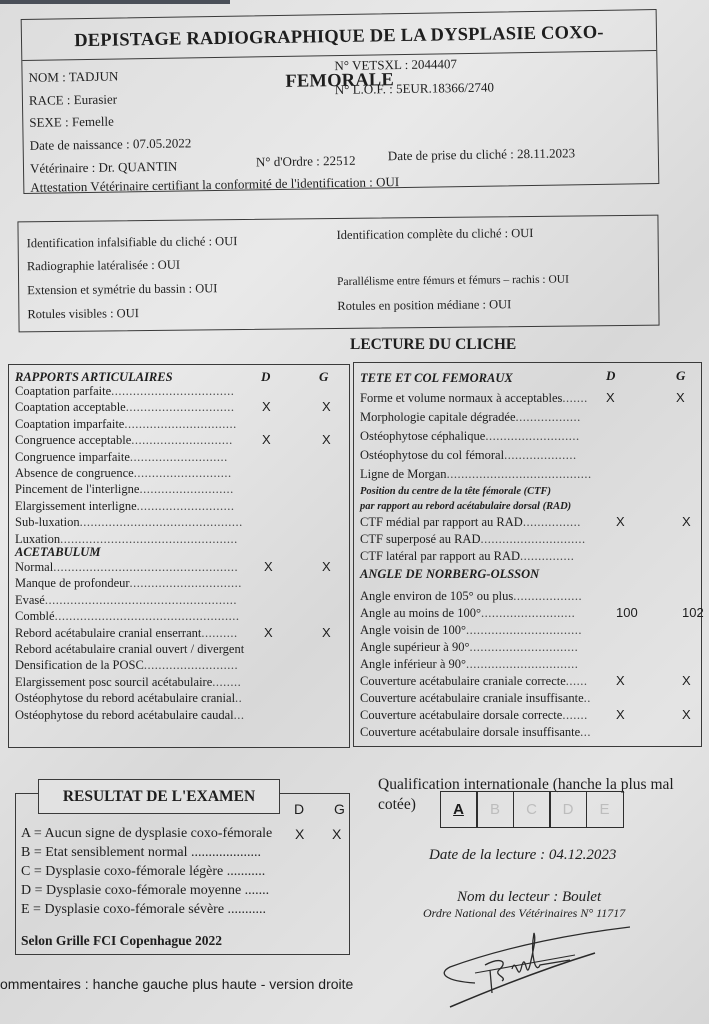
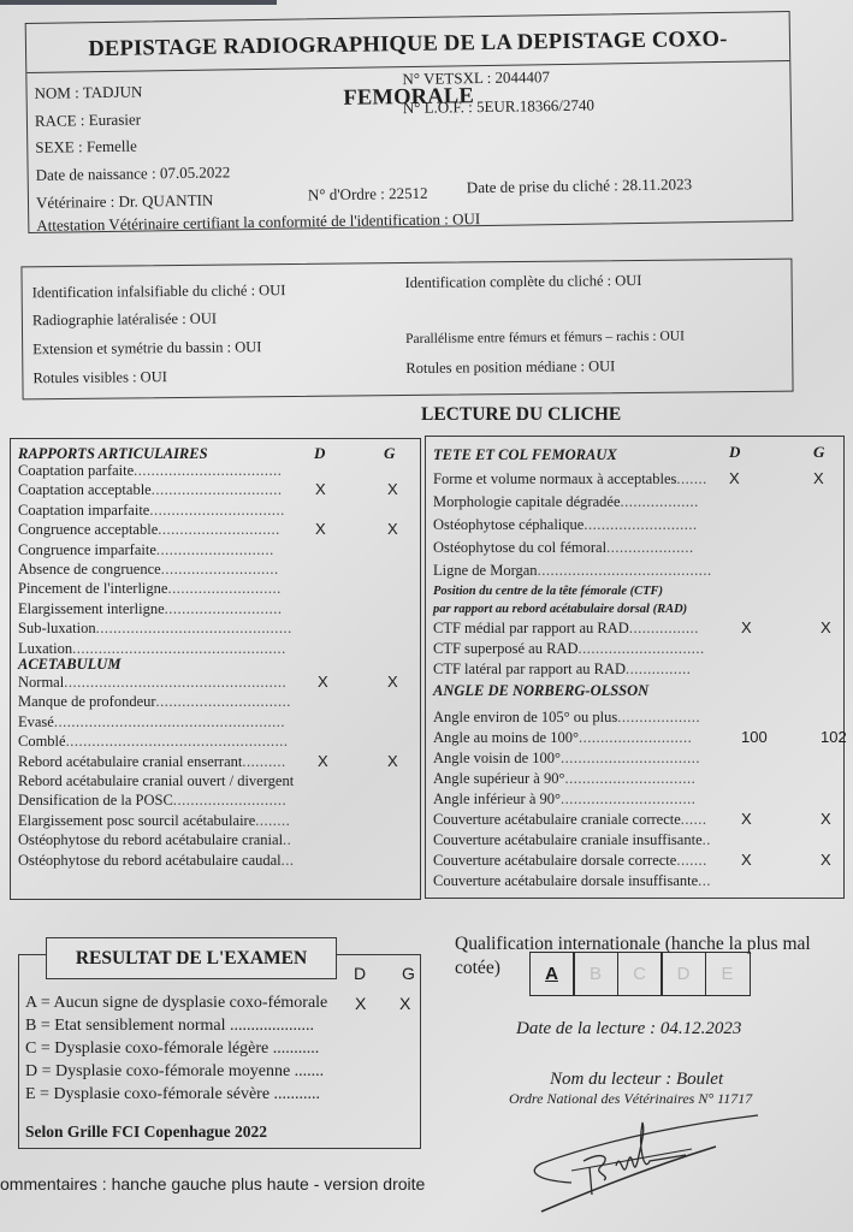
- DEPISTAGE RADIOGRAPHIQUE DE LA DYSPLASIE COXO-FEMORALE
+ DEPISTAGE RADIOGRAPHIQUE DE LA DEPISTAGE COXO-FEMORALE
  NOM : TADJUN
  RACE : Eurasier
  SEXE : Femelle
  Date de naissance : 07.05.2022
  Vétérinaire : Dr. QUANTIN
  N° d'Ordre : 22512
  Date de prise du cliché : 28.11.2023
  Attestation Vétérinaire certifiant la conformité de l'identification : OUI
  N° VETSXL : 2044407
  N° L.O.F. : 5EUR.18366/2740
  Identification infalsifiable du cliché : OUI
  Radiographie latéralisée : OUI
  Extension et symétrie du bassin : OUI
  Rotules visibles : OUI
  Identification complète du cliché : OUI
  Parallélisme entre fémurs et fémurs – rachis : OUI
  Rotules en position médiane : OUI
  LECTURE DU CLICHE
  RAPPORTS ARTICULAIRES
  D
  G
  Coaptation parfaite..................................
  Coaptation acceptable..............................
  X
  X
  Coaptation imparfaite...............................
  Congruence acceptable............................
  X
  X
  Congruence imparfaite...........................
  Absence de congruence...........................
  Pincement de l'interligne..........................
  Elargissement interligne...........................
  Sub-luxation.............................................
  Luxation.................................................
  ACETABULUM
  Normal...................................................
  X
  X
  Manque de profondeur...............................
  Evasé.....................................................
  Comblé...................................................
  Rebord acétabulaire cranial enserrant..........
  X
  X
  Rebord acétabulaire cranial ouvert / divergent
  Densification de la POSC..........................
  Elargissement posc sourcil acétabulaire........
  Ostéophytose du rebord acétabulaire cranial..
  Ostéophytose du rebord acétabulaire caudal...
  TETE ET COL FEMORAUX
  D
  G
  Forme et volume normaux à acceptables.......
  X
  X
  Morphologie capitale dégradée..................
  Ostéophytose céphalique..........................
  Ostéophytose du col fémoral....................
  Ligne de Morgan........................................
  Position du centre de la tête fémorale (CTF)
  par rapport au rebord acétabulaire dorsal (RAD)
  CTF médial par rapport au RAD................
  X
  X
  CTF superposé au RAD.............................
  CTF latéral par rapport au RAD...............
  ANGLE DE NORBERG-OLSSON
  Angle environ de 105° ou plus...................
  Angle au moins de 100°..........................
  100
  102
  Angle voisin de 100°................................
  Angle supérieur à 90°..............................
  Angle inférieur à 90°...............................
  Couverture acétabulaire craniale correcte......
  X
  X
  Couverture acétabulaire craniale insuffisante..
  Couverture acétabulaire dorsale correcte.......
  X
  X
  Couverture acétabulaire dorsale insuffisante...
  D
  G
  A = Aucun signe de dysplasie coxo-fémorale
  X
  X
  B = Etat sensiblement normal ....................
  C = Dysplasie coxo-fémorale légère ...........
  D = Dysplasie coxo-fémorale moyenne .......
  E = Dysplasie coxo-fémorale sévère ...........
  Selon Grille FCI Copenhague 2022
  RESULTAT DE L'EXAMEN
  Qualification internationale (hanche la plus mal
  cotée)
  A
  B
  C
  D
  E
  Date de la lecture : 04.12.2023
  Nom du lecteur : Boulet
  Ordre National des Vétérinaires N° 11717
  ommentaires : hanche gauche plus haute - version droite
